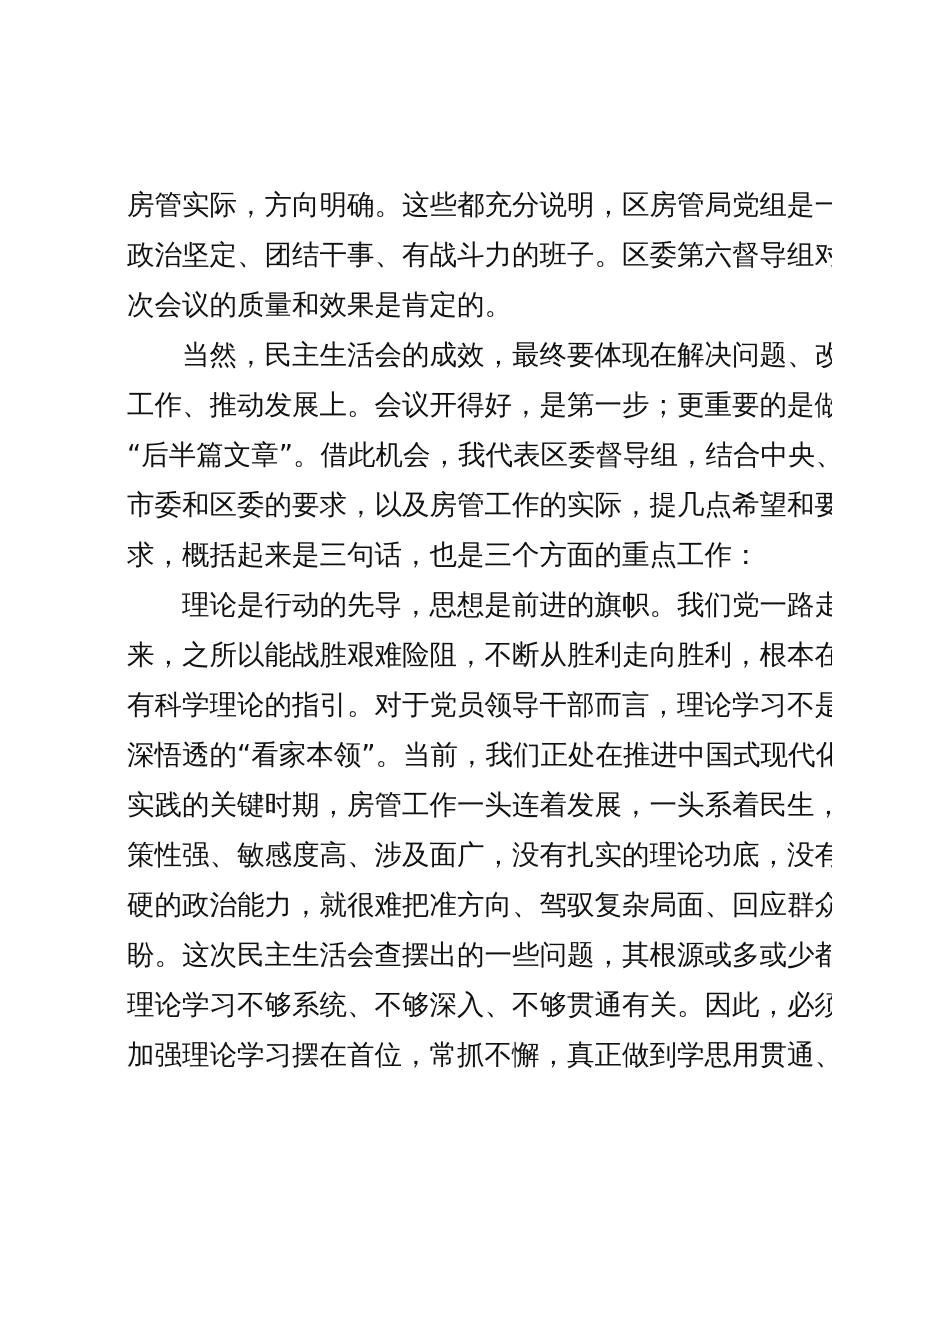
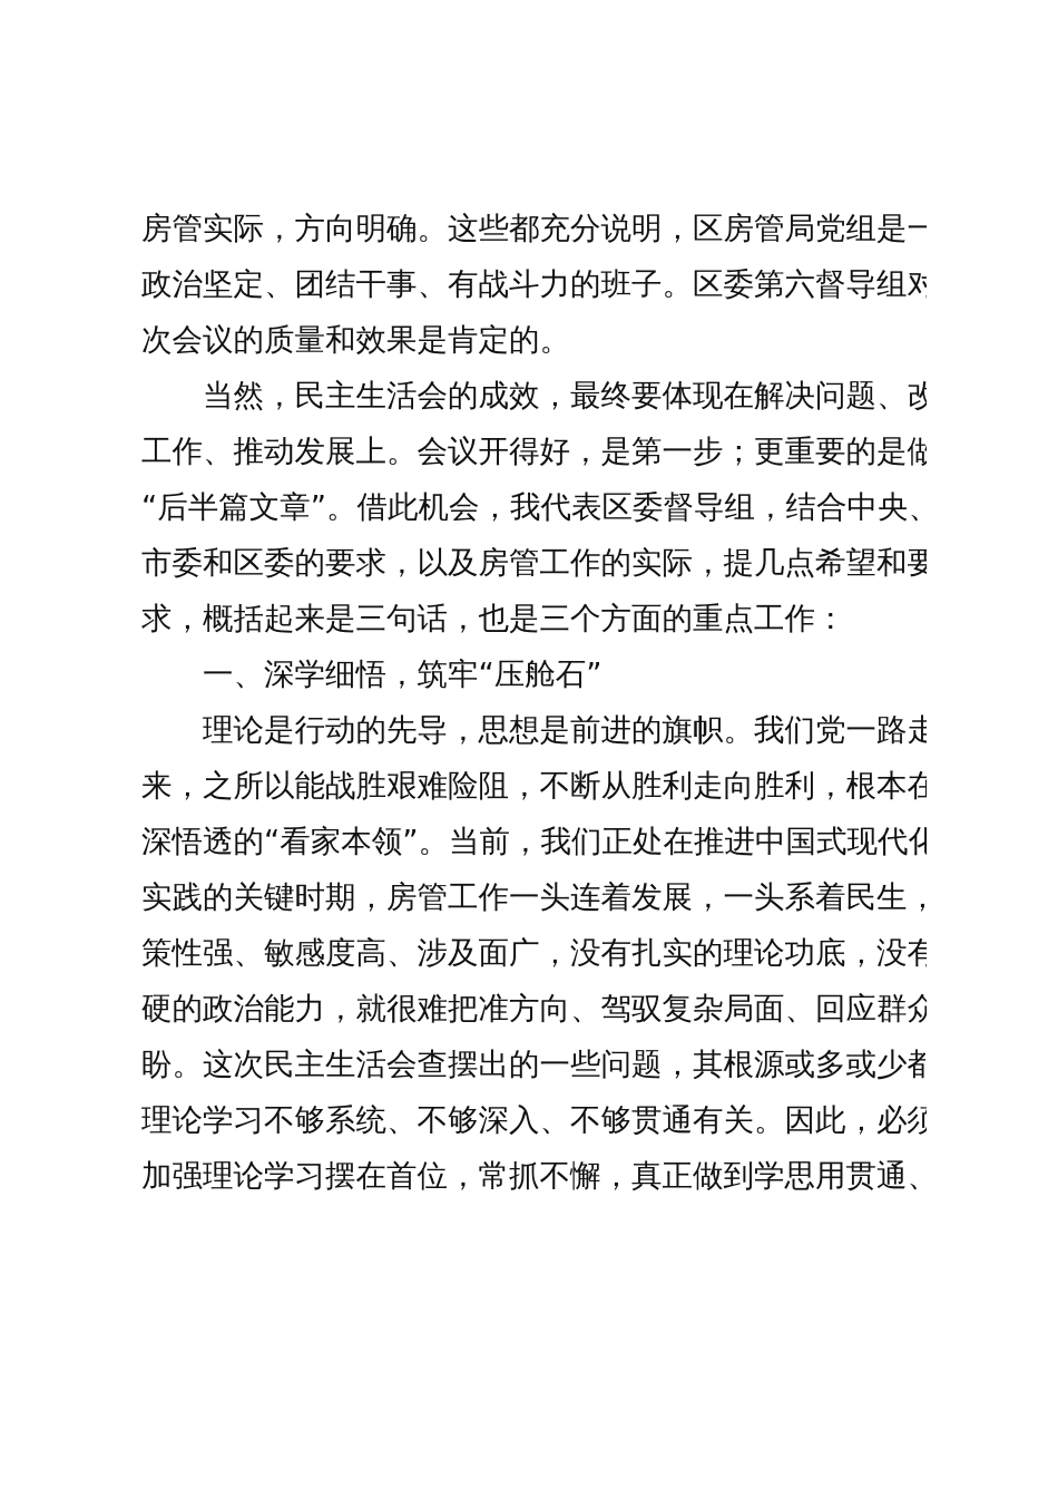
  房管实际，方向明确。这些都充分说明，区房管局党组是一
  政治坚定、团结干事、有战斗力的班子。区委第六督导组对
  次会议的质量和效果是肯定的。
  当然，民主生活会的成效，最终要体现在解决问题、改
  工作、推动发展上。会议开得好，是第一步；更重要的是做
  “后半篇文章”。借此机会，我代表区委督导组，结合中央、
  市委和区委的要求，以及房管工作的实际，提几点希望和要
  求，概括起来是三句话，也是三个方面的重点工作：
+ 一、深学细悟，筑牢“压舱石”
  理论是行动的先导，思想是前进的旗帜。我们党一路走
  来，之所以能战胜艰难险阻，不断从胜利走向胜利，根本在
- 有科学理论的指引。对于党员领导干部而言，理论学习不是
  深悟透的“看家本领”。当前，我们正处在推进中国式现代化
  实践的关键时期，房管工作一头连着发展，一头系着民生，
  策性强、敏感度高、涉及面广，没有扎实的理论功底，没有
  硬的政治能力，就很难把准方向、驾驭复杂局面、回应群众
  盼。这次民主生活会查摆出的一些问题，其根源或多或少都
  理论学习不够系统、不够深入、不够贯通有关。因此，必须
  加强理论学习摆在首位，常抓不懈，真正做到学思用贯通、
